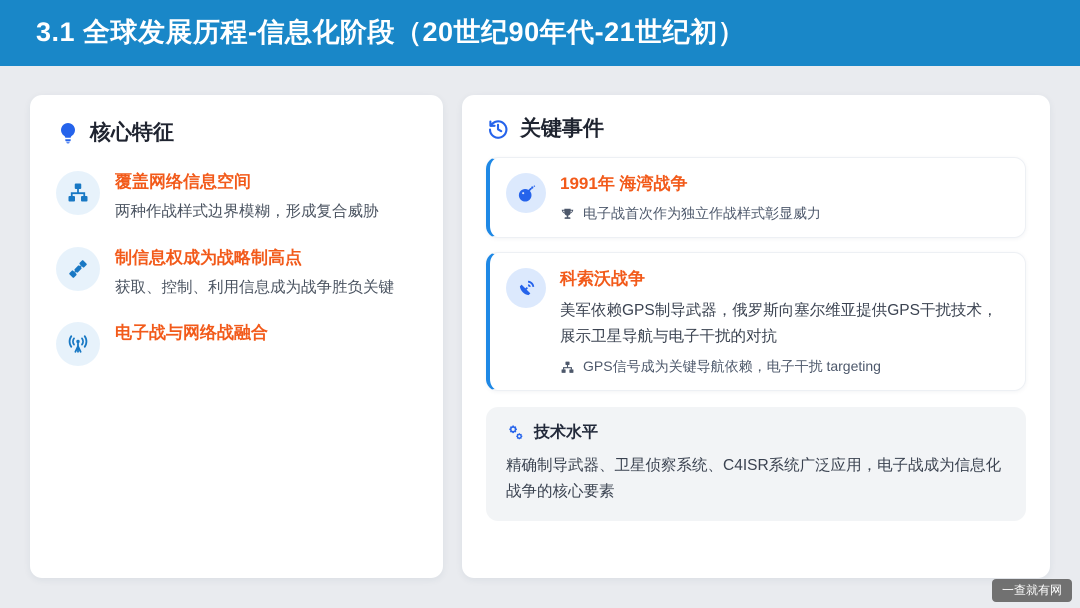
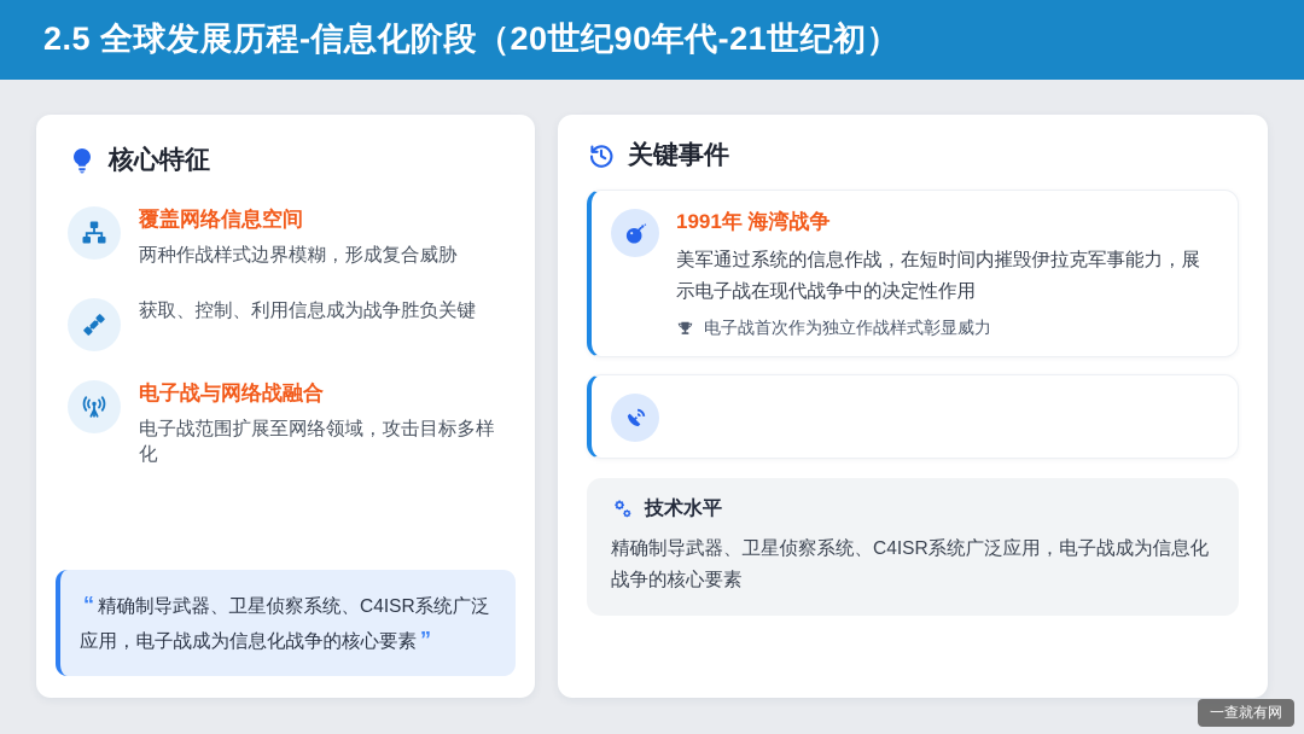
- 3.1 全球发展历程-信息化阶段（20世纪90年代-21世纪初）
+ 2.5 全球发展历程-信息化阶段（20世纪90年代-21世纪初）
  核心特征
  覆盖网络信息空间
  两种作战样式边界模糊，形成复合威胁
- 制信息权成为战略制高点
  获取、控制、利用信息成为战争胜负关键
  电子战与网络战融合
+ 电子战范围扩展至网络领域，攻击目标多样化
+ “ 精确制导武器、卫星侦察系统、C4ISR系统广泛应用，电子战成为信息化战争的核心要素 ”
  关键事件
  1991年 海湾战争
+ 美军通过系统的信息作战，在短时间内摧毁伊拉克军事能力，展示电子战在现代战争中的决定性作用
  电子战首次作为独立作战样式彰显威力
- 科索沃战争
- 美军依赖GPS制导武器，俄罗斯向塞尔维亚提供GPS干扰技术，展示卫星导航与电子干扰的对抗
- GPS信号成为关键导航依赖，电子干扰 targeting
  技术水平
  精确制导武器、卫星侦察系统、C4ISR系统广泛应用，电子战成为信息化战争的核心要素
  一查就有网
